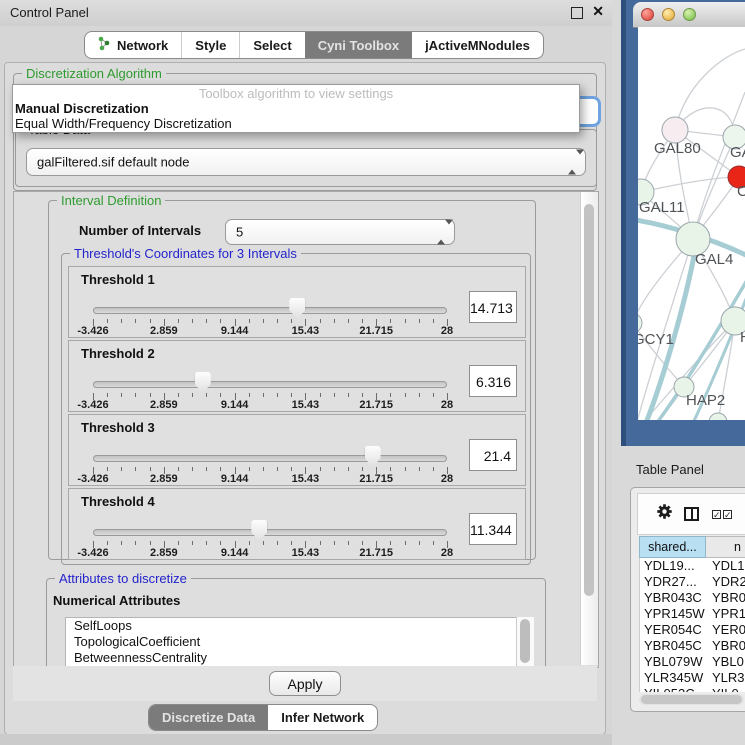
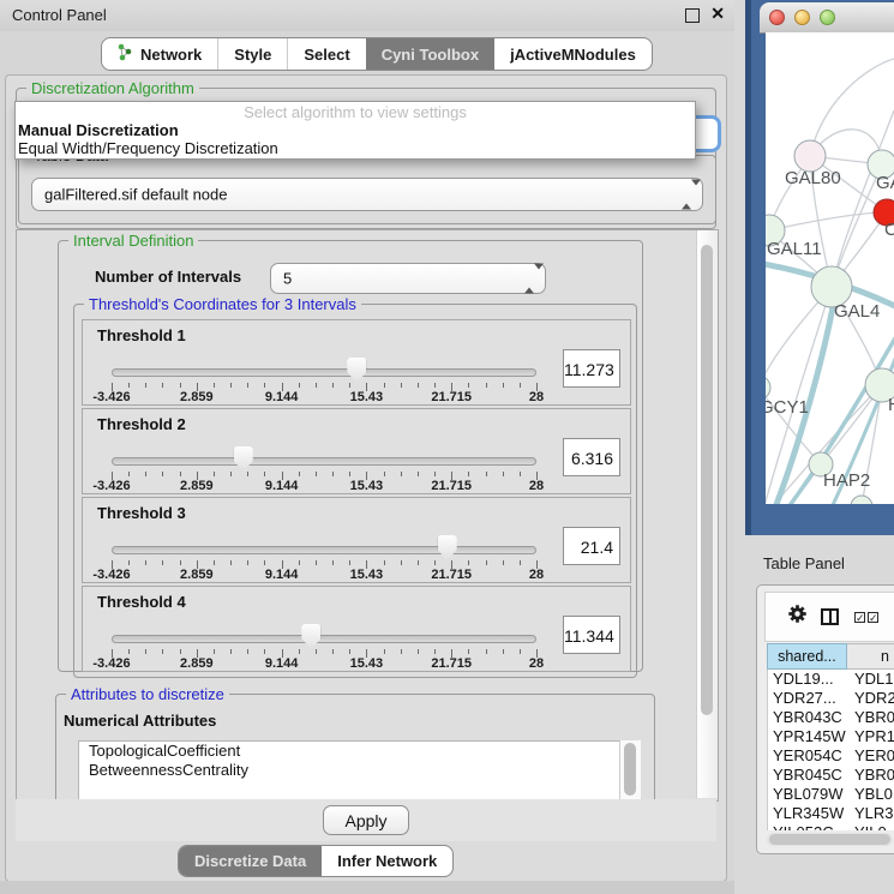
  Control Panel
  ✕
  Network
  Style
  Select
  Cyni Toolbox
  jActiveMNodules
  Discretization Algorithm
  galFiltered.sif default node
  Interval Definition
  Number of Intervals
  5
  Threshold's Coordinates for 3 Intervals
  Threshold 1
  -3.426
  2.859
  9.144
  15.43
  21.715
  28
- 14.713
+ 11.273
  Threshold 2
  -3.426
  2.859
  9.144
  15.43
  21.715
  28
  6.316
  Threshold 3
  -3.426
  2.859
  9.144
  15.43
  21.715
  28
  21.4
  Threshold 4
  -3.426
  2.859
  9.144
  15.43
  21.715
  28
  11.344
  Attributes to discretize
  Numerical Attributes
- SelfLoops
  TopologicalCoefficient
  BetweennessCentrality
  Apply
  Discretize Data
  Infer Network
- Toolbox algorithm to view settings
+ Select algorithm to view settings
  Manual Discretization
  Equal Width/Frequency Discretization
  GAL80
  C
  GAL11
  GAL4
  GCY1
  HAP2
  Table Panel
  ✓
  ✓
  shared...
  n
  YDL19... YDL1
  YDR27... YDR2
  YBR043C YBR0
  YPR145W YPR1
  YER054C YER0
  YBR045C YBR0
  YBL079W YBL0
  YLR345W YLR3
